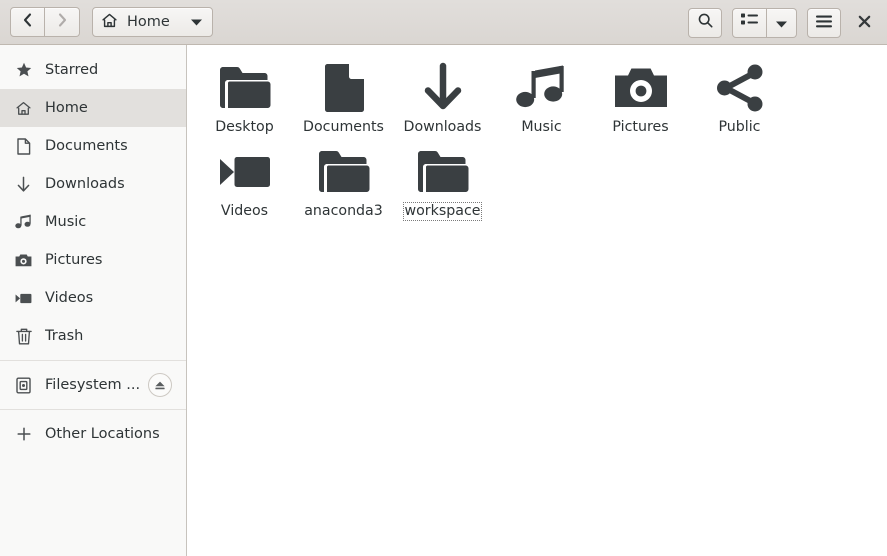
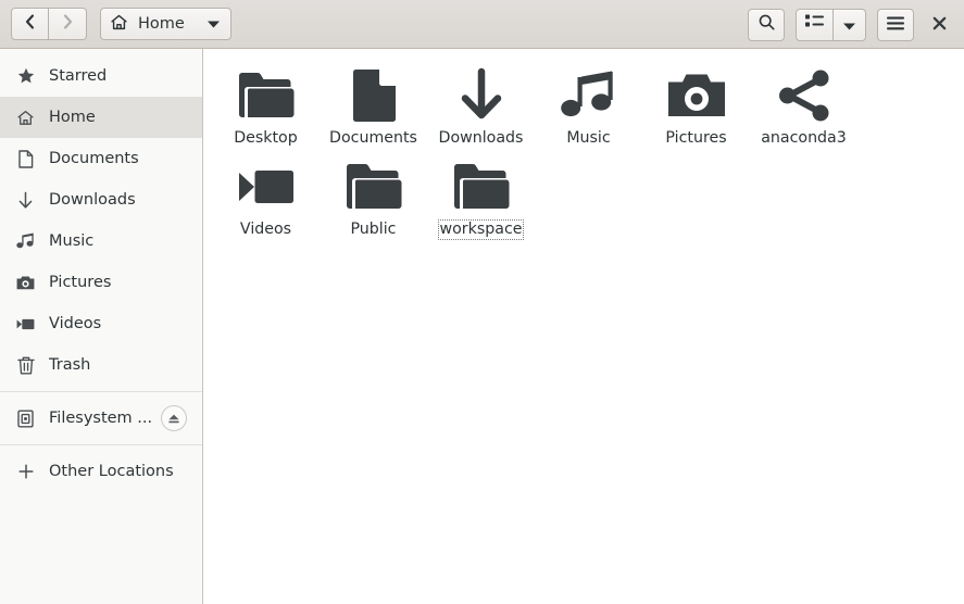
  Home
  Starred
  Home
  Documents
  Downloads
  Music
  Pictures
  Videos
  Trash
  Filesystem ...
  Other Locations
  Desktop
  Documents
  Downloads
  Music
  Pictures
- Public
+ anaconda3
  Videos
- anaconda3
+ Public
  workspace
